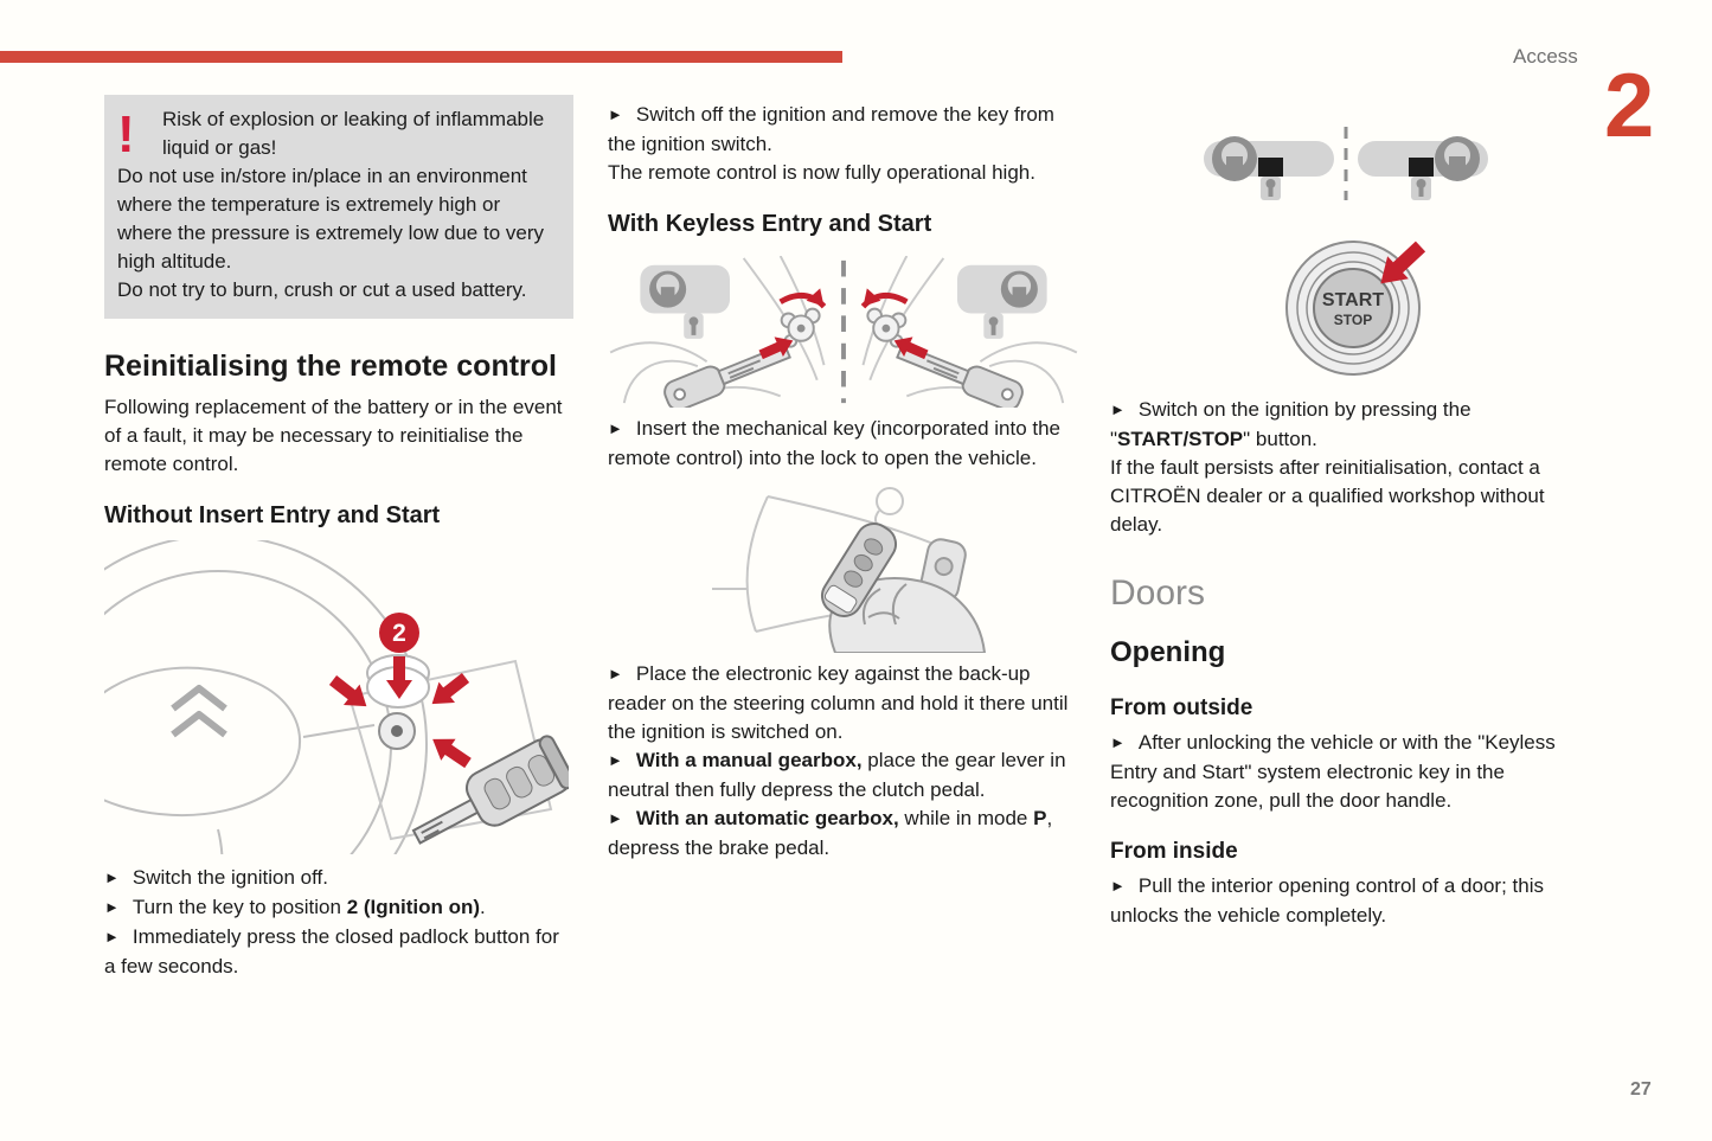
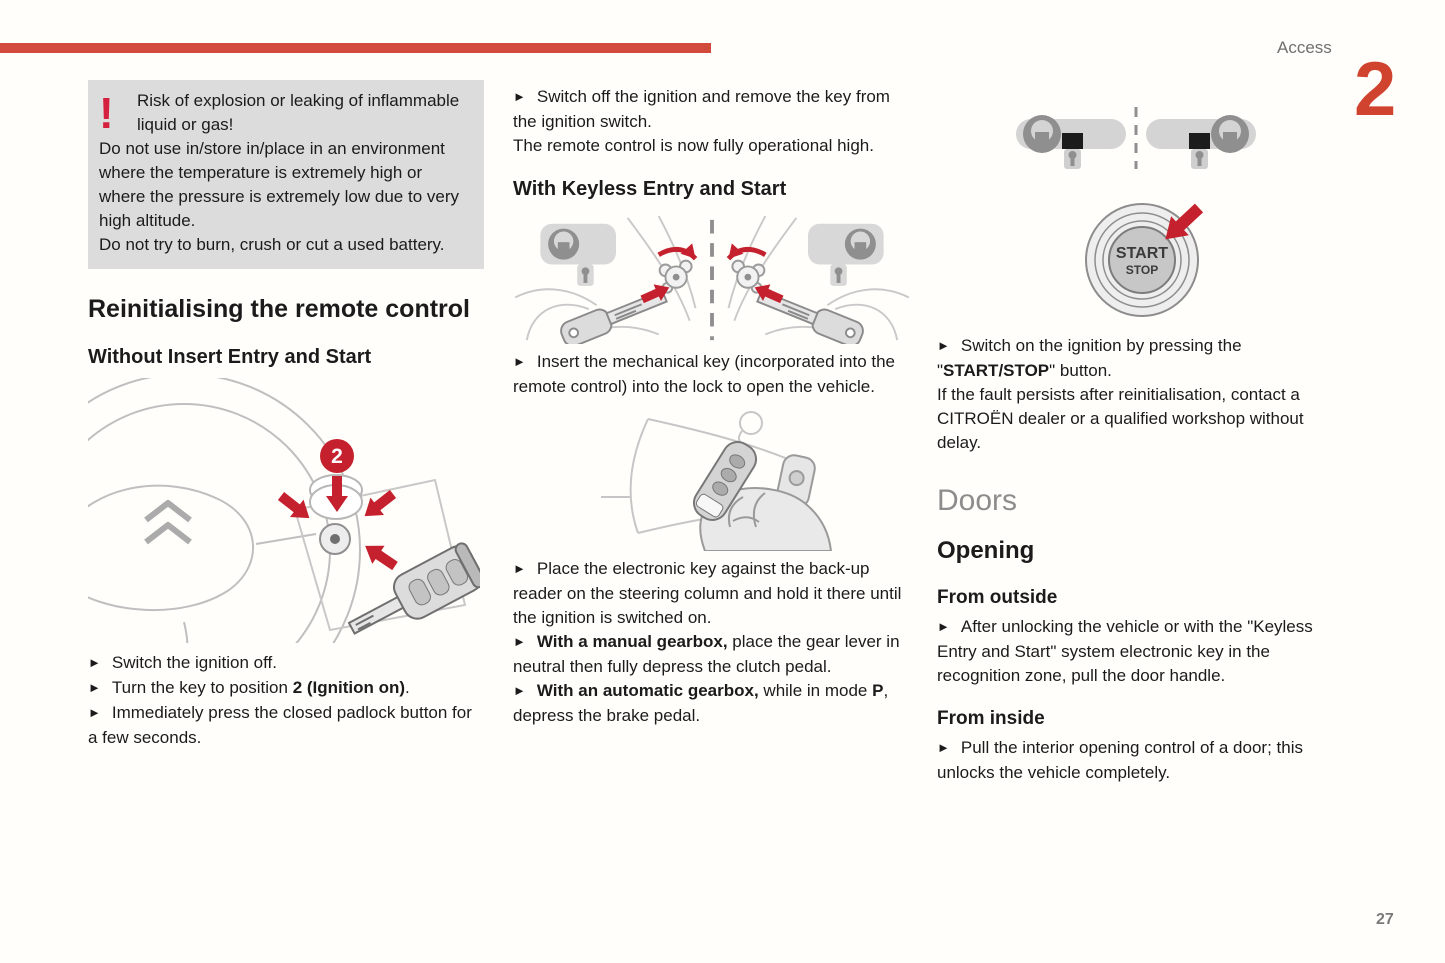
  Access
  2
  !
  Risk of explosion or leaking of inflammable liquid or gas!
  Do not use in/store in/place in an environment where the temperature is extremely high or where the pressure is extremely low due to very high altitude.
  Do not try to burn, crush or cut a used battery.
  Reinitialising the remote control
- Following replacement of the battery or in the event of a fault, it may be necessary to reinitialise the remote control.
  Without Insert Entry and Start
  2
  ► Switch the ignition off.
  ► Turn the key to position 2 (Ignition on).
  ► Immediately press the closed padlock button for a few seconds.
  ► Switch off the ignition and remove the key from the ignition switch.
  The remote control is now fully operational high.
  With Keyless Entry and Start
  ► Insert the mechanical key (incorporated into the remote control) into the lock to open the vehicle.
  ► Place the electronic key against the back-up reader on the steering column and hold it there until the ignition is switched on.
  ► With a manual gearbox, place the gear lever in neutral then fully depress the clutch pedal.
  ► With an automatic gearbox, while in mode P, depress the brake pedal.
  START
  STOP
  ► Switch on the ignition by pressing the "START/STOP" button.
  If the fault persists after reinitialisation, contact a CITROËN dealer or a qualified workshop without delay.
  Doors
  Opening
  From outside
  ► After unlocking the vehicle or with the "Keyless Entry and Start" system electronic key in the recognition zone, pull the door handle.
  From inside
  ► Pull the interior opening control of a door; this unlocks the vehicle completely.
  27
